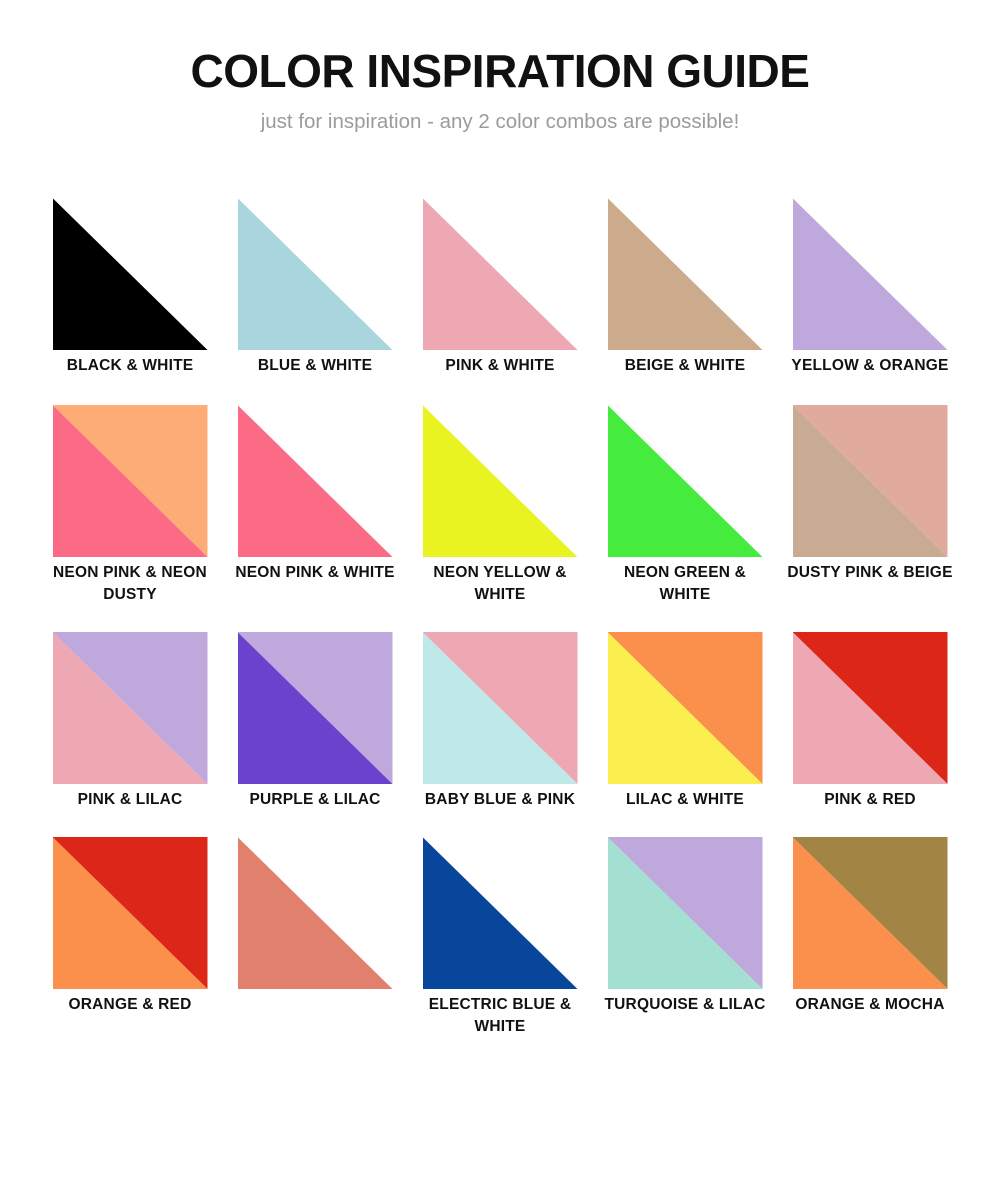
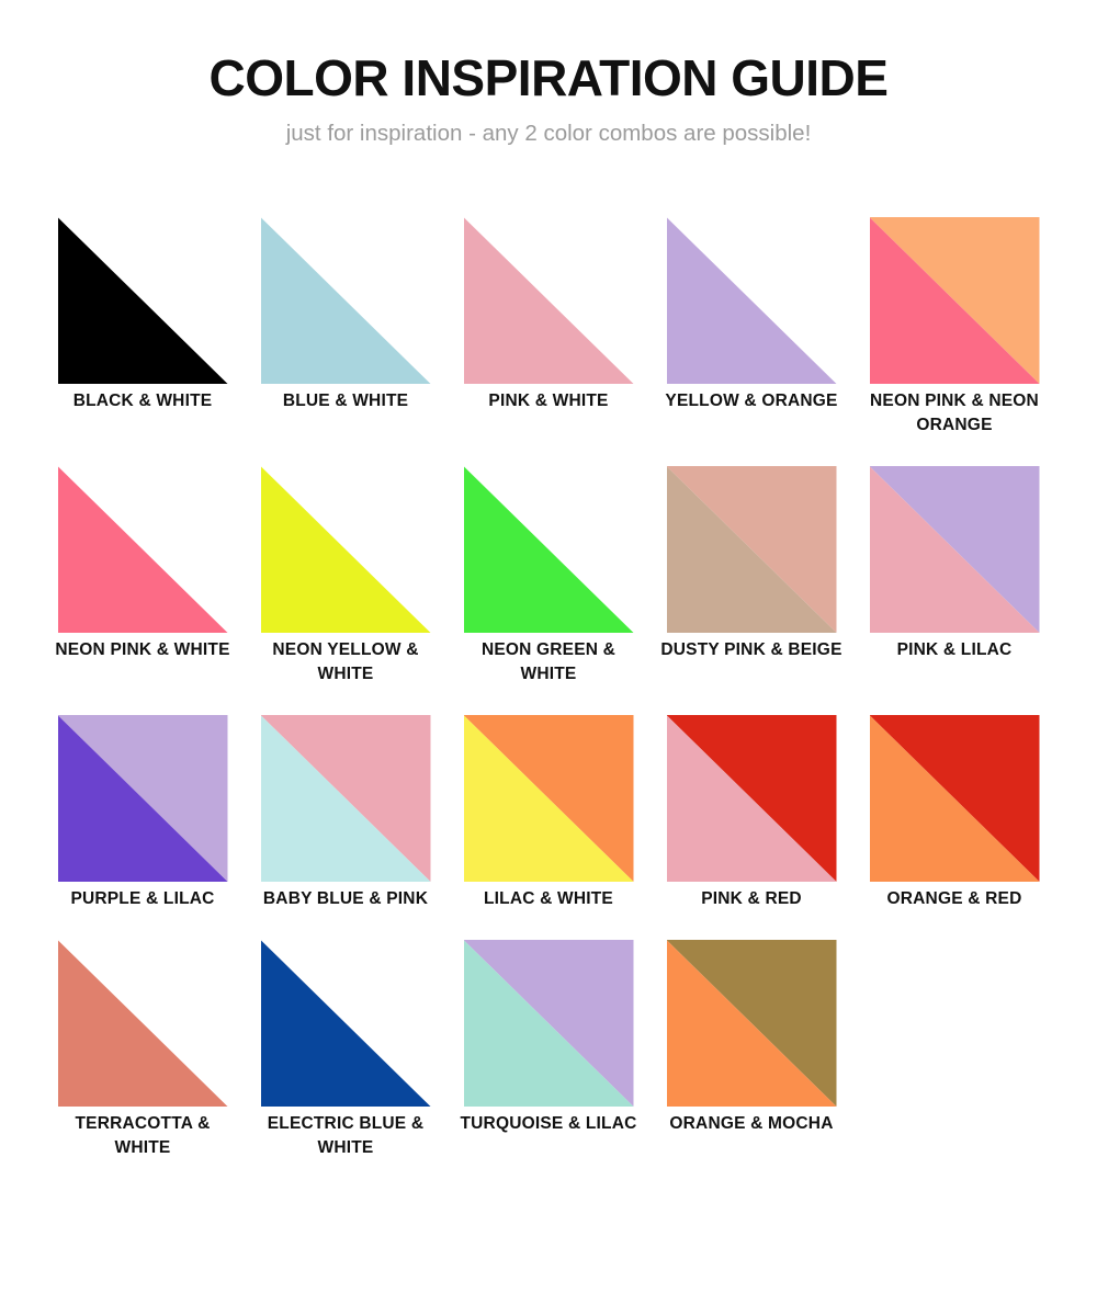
  COLOR INSPIRATION GUIDE
  just for inspiration - any 2 color combos are possible!
  BLACK & WHITE
  BLUE & WHITE
  PINK & WHITE
- BEIGE & WHITE
  YELLOW & ORANGE
- NEON PINK & NEON DUSTY
+ NEON PINK & NEON ORANGE
  NEON PINK & WHITE
  NEON YELLOW & WHITE
  NEON GREEN & WHITE
  DUSTY PINK & BEIGE
  PINK & LILAC
  PURPLE & LILAC
  BABY BLUE & PINK
  LILAC & WHITE
  PINK & RED
  ORANGE & RED
+ TERRACOTTA & WHITE
  ELECTRIC BLUE & WHITE
  TURQUOISE & LILAC
  ORANGE & MOCHA
